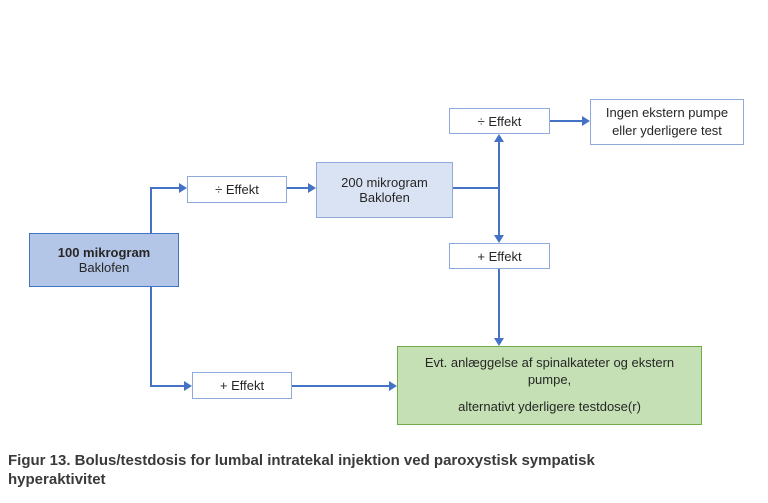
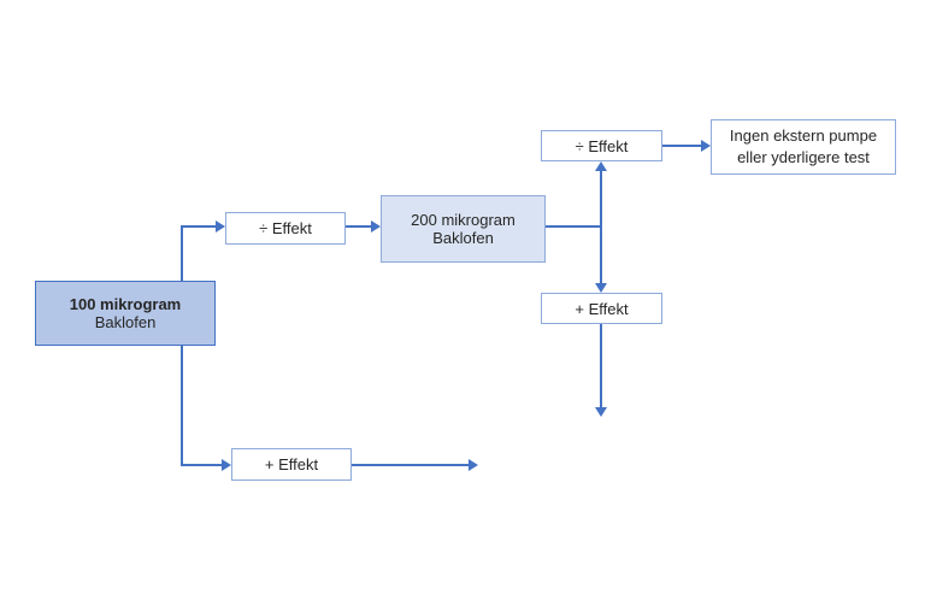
  100 mikrogram
  Baklofen
  ÷ Effekt
  200 mikrogram
  Baklofen
  ÷ Effekt
  Ingen ekstern pumpe
  eller yderligere test
  + Effekt
  + Effekt
- Evt. anlæggelse af spinalkateter og ekstern pumpe,
- alternativt yderligere testdose(r)
- Figur 13. Bolus/testdosis for lumbal intratekal injektion ved paroxystisk sympatisk hyperaktivitet
